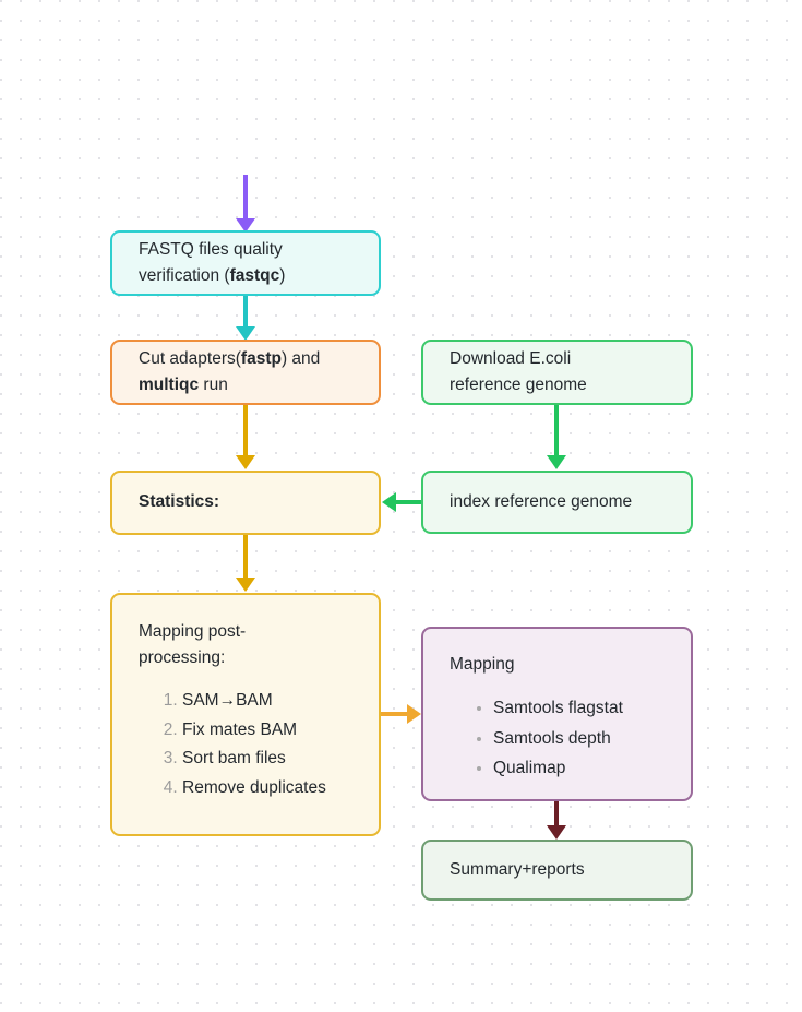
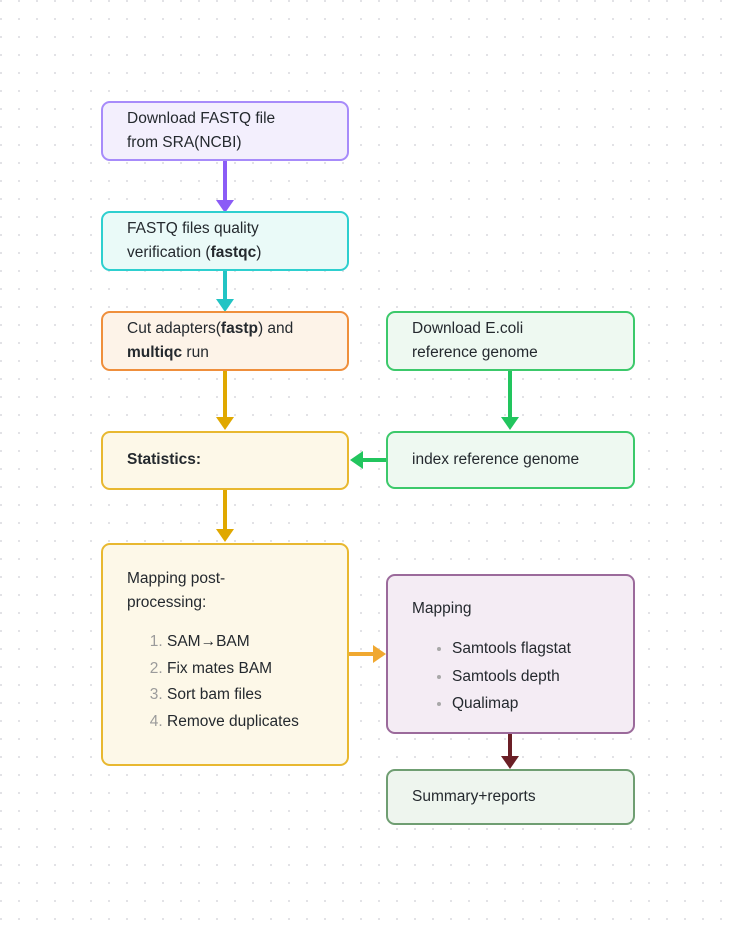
+ Download FASTQ file
+ from SRA(NCBI)
  FASTQ files quality
  verification (fastqc)
  Cut adapters(fastp) and
  multiqc run
  Statistics:
  Mapping post-
  processing:
  SAM→BAM
  Fix mates BAM
  Sort bam files
  Remove duplicates
  Download E.coli
  reference genome
  index reference genome
  Mapping
  Samtools flagstat
  Samtools depth
  Qualimap
  Summary+reports
